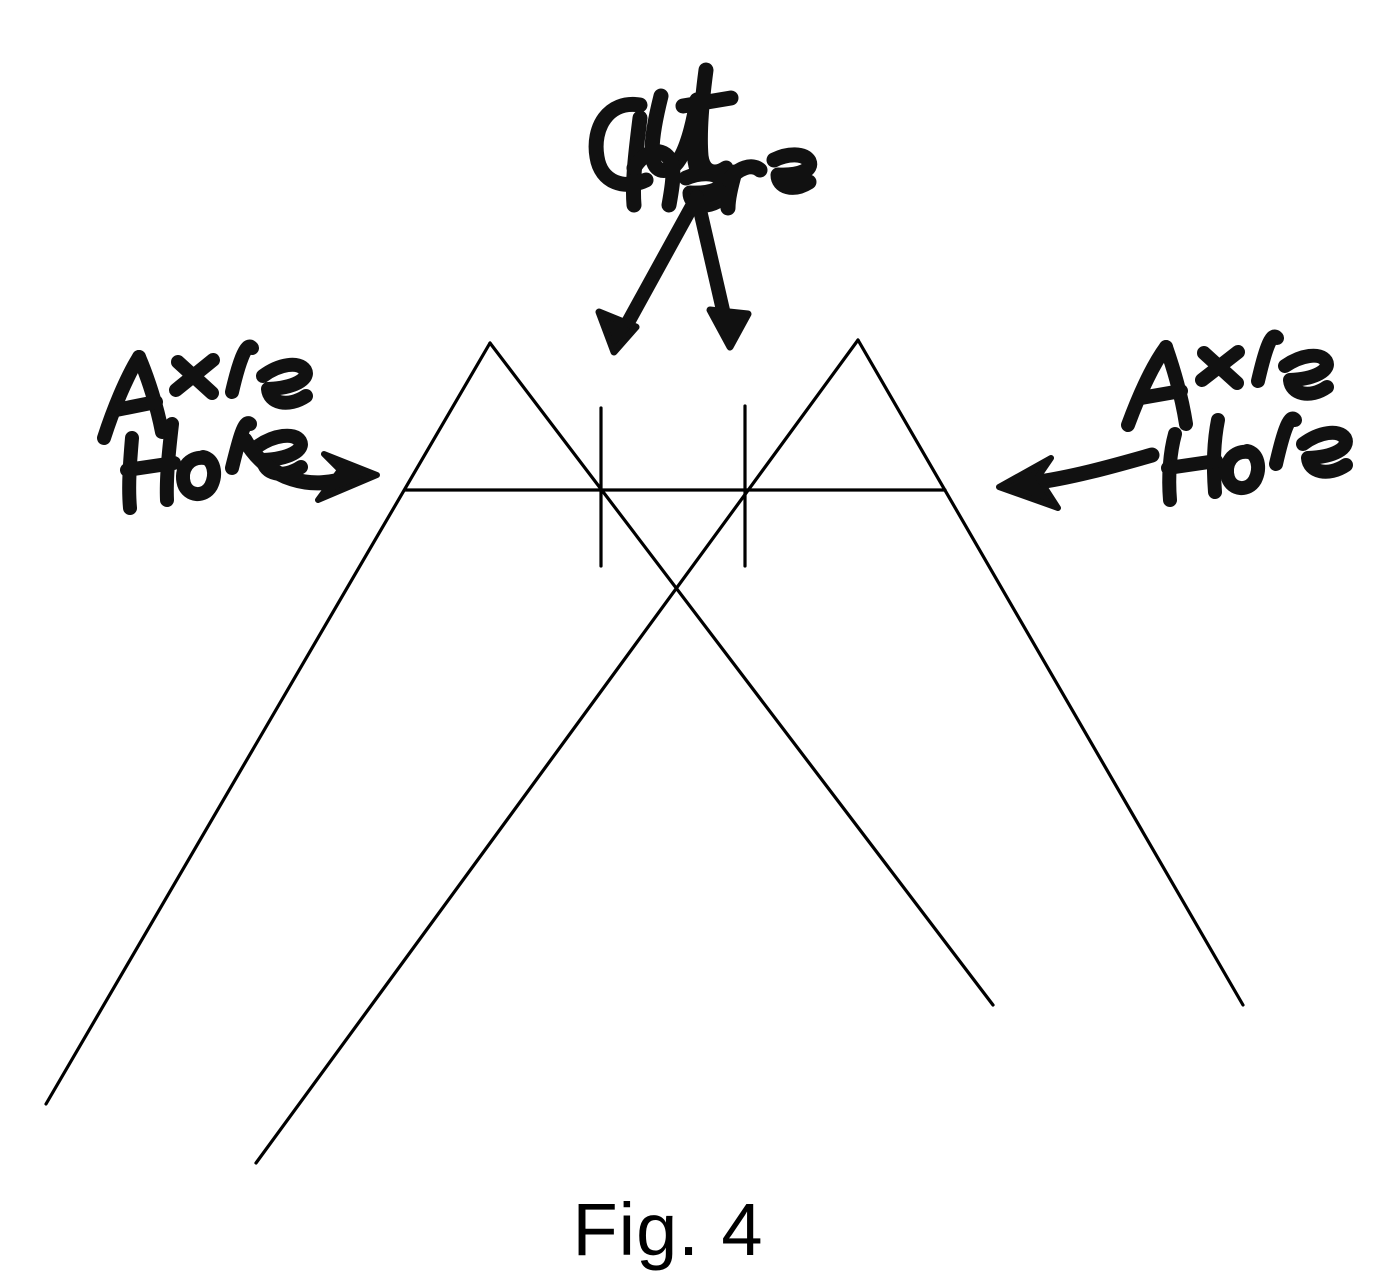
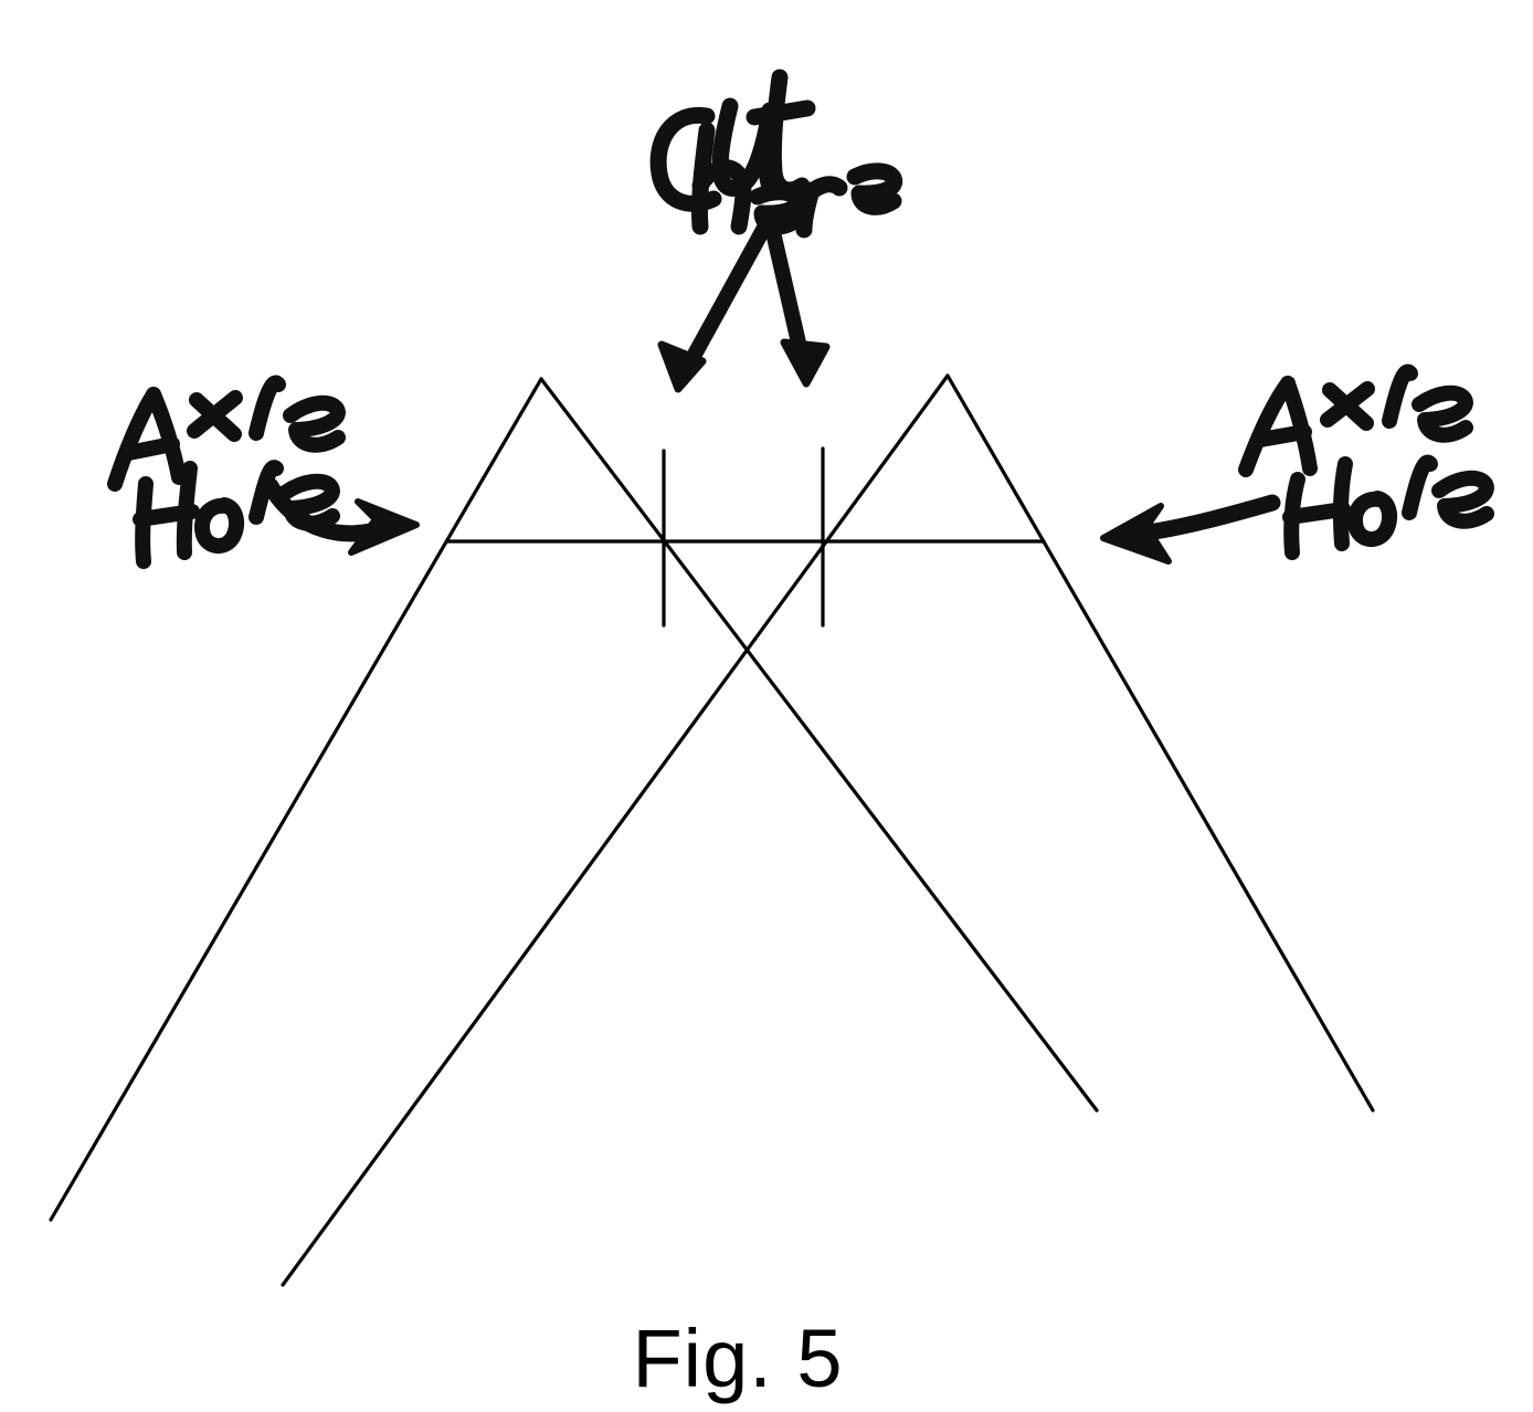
- Fig. 4
+ Fig. 5
